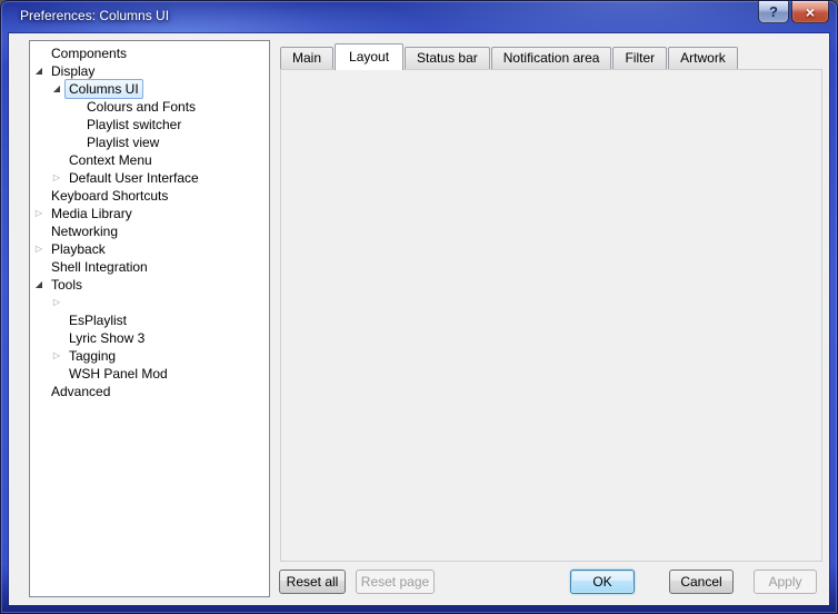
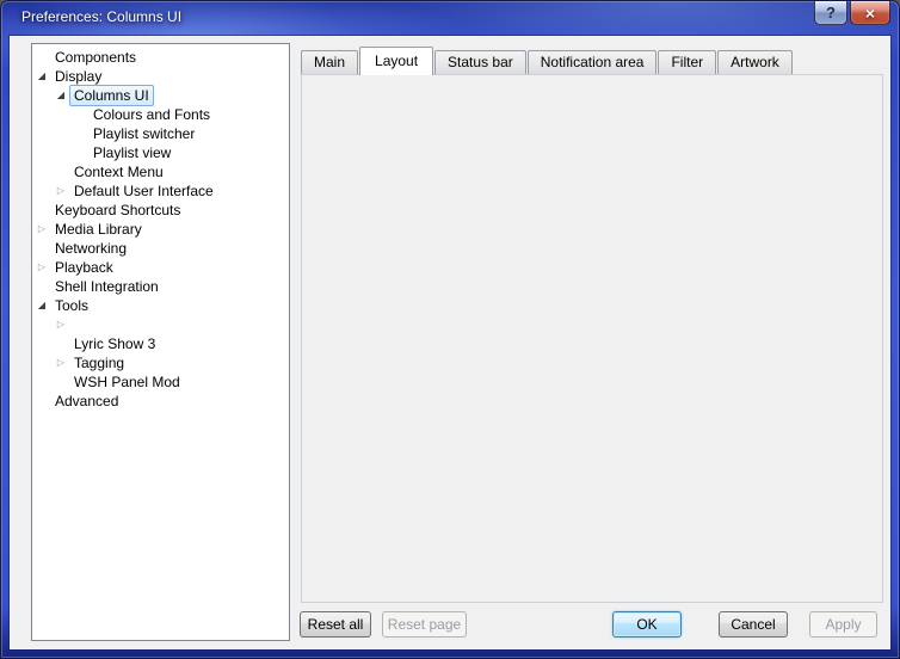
  Preferences: Columns UI
  ?
  ×
  Components
  ◢
  Display
  ◢
  Columns UI
  Colours and Fonts
  Playlist switcher
  Playlist view
  Context Menu
  ▷
  Default User Interface
  Keyboard Shortcuts
  ▷
  Media Library
  Networking
  ▷
  Playback
  Shell Integration
  ◢
  Tools
  ▷
- EsPlaylist
  Lyric Show 3
  ▷
  Tagging
  WSH Panel Mod
  Advanced
  Main
  Layout
  Status bar
  Notification area
  Filter
  Artwork
  Reset all
  Reset page
  OK
  Cancel
  Apply
